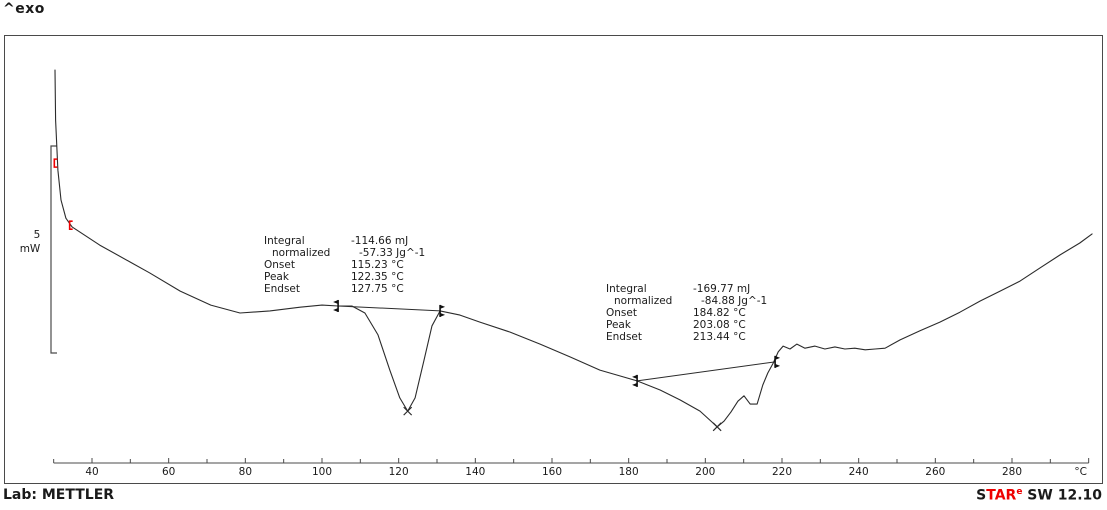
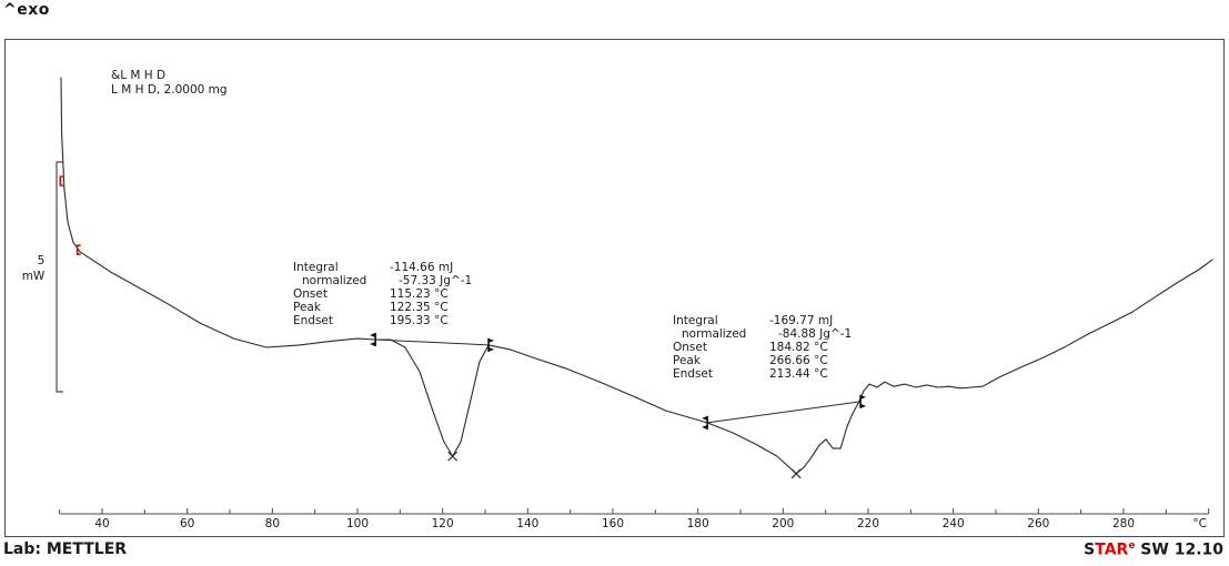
  ^exo
+ &L M H D
+ L M H D, 2.0000 mg
  5
  mW
  Integral
  -114.66 mJ
  normalized
  -57.33 Jg^-1
  Onset
  115.23 °C
  Peak
  122.35 °C
  Endset
- 127.75 °C
+ 195.33 °C
  Integral
  -169.77 mJ
  normalized
  -84.88 Jg^-1
  Onset
  184.82 °C
  Peak
- 203.08 °C
+ 266.66 °C
  Endset
  213.44 °C
  40
  60
  80
  100
  120
  140
  160
  180
  200
  220
  240
  260
  280
  °C
  Lab: METTLER
  STARe SW 12.10
